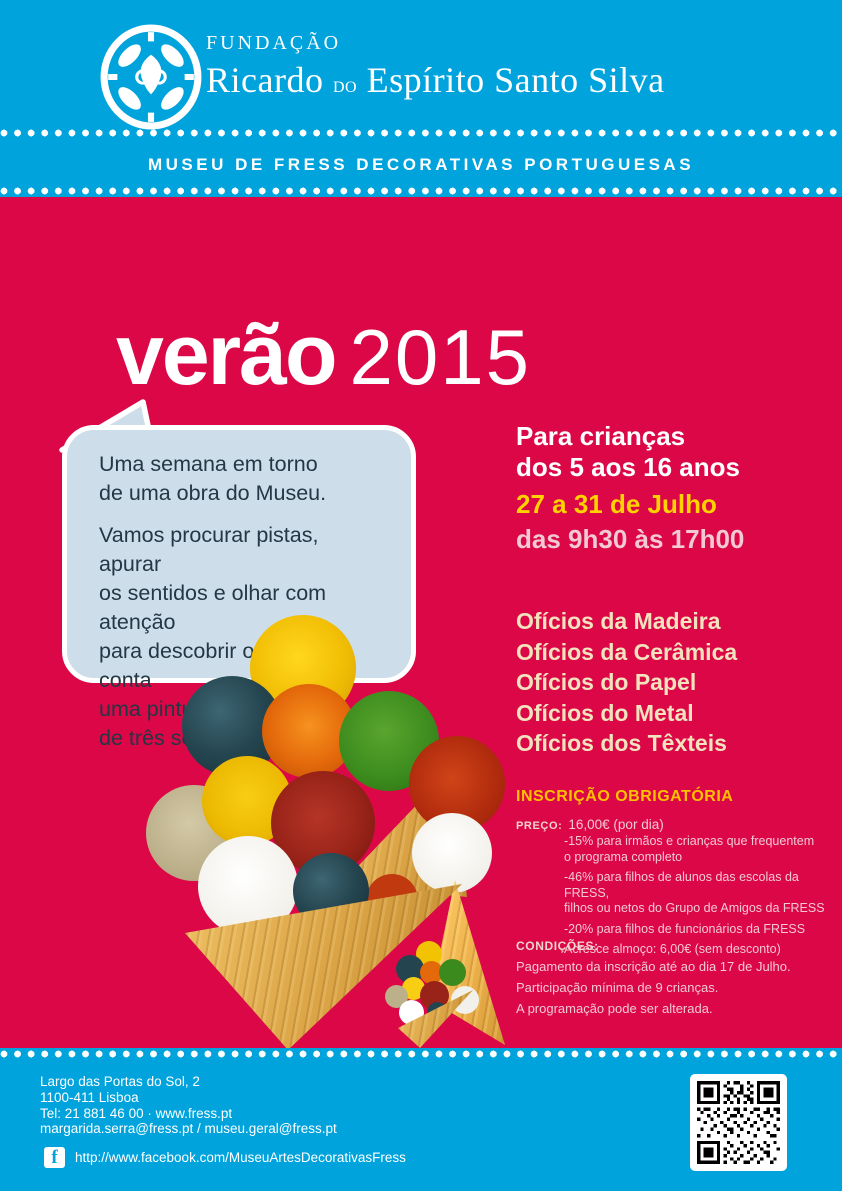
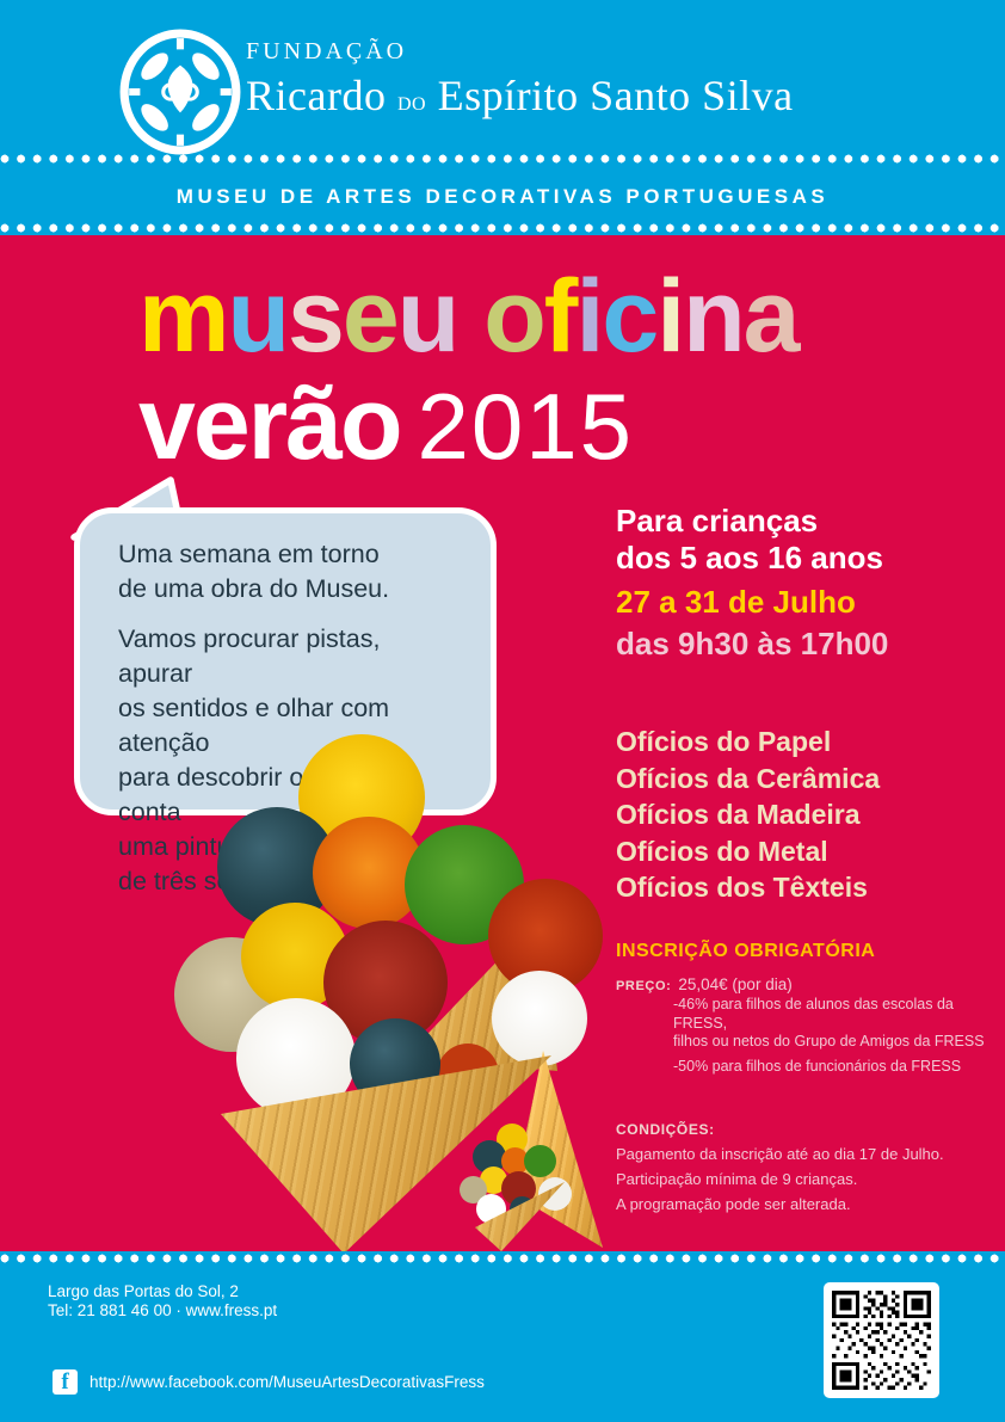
  FUNDAÇÃO
  Ricardo do Espírito Santo Silva
- MUSEU DE FRESS DECORATIVAS PORTUGUESAS
+ MUSEU DE ARTES DECORATIVAS PORTUGUESAS
+ museu oficina
  verão 2015
  Uma semana em torno
  de uma obra do Museu.
  Vamos procurar pistas, apurar
  os sentidos e olhar com atenção
  para descobrir o conta
  Para crianças
  dos 5 aos 16 anos
  27 a 31 de Julho
  das 9h30 às 17h00
- Ofícios da Madeira
+ Ofícios do Papel
  Ofícios da Cerâmica
- Ofícios do Papel
+ Ofícios da Madeira
  Ofícios do Metal
  Ofícios dos Têxteis
  INSCRIÇÃO OBRIGATÓRIA
- PREÇO: 16,00€ (por dia)
+ PREÇO: 25,04€ (por dia)
- -15% para irmãos e crianças que frequentem
- o programa completo
  -46% para filhos de alunos das escolas da FRESS,
  filhos ou netos do Grupo de Amigos da FRESS
- -20% para filhos de funcionários da FRESS
+ -50% para filhos de funcionários da FRESS
- Acresce almoço: 6,00€ (sem desconto)
  CONDIÇÕES:
  Pagamento da inscrição até ao dia 17 de Julho.
  Participação mínima de 9 crianças.
  A programação pode ser alterada.
  Largo das Portas do Sol, 2
- 1100-411 Lisboa
  Tel: 21 881 46 00 · www.fress.pt
- margarida.serra@fress.pt / museu.geral@fress.pt
  f
  http://www.facebook.com/MuseuArtesDecorativasFress
